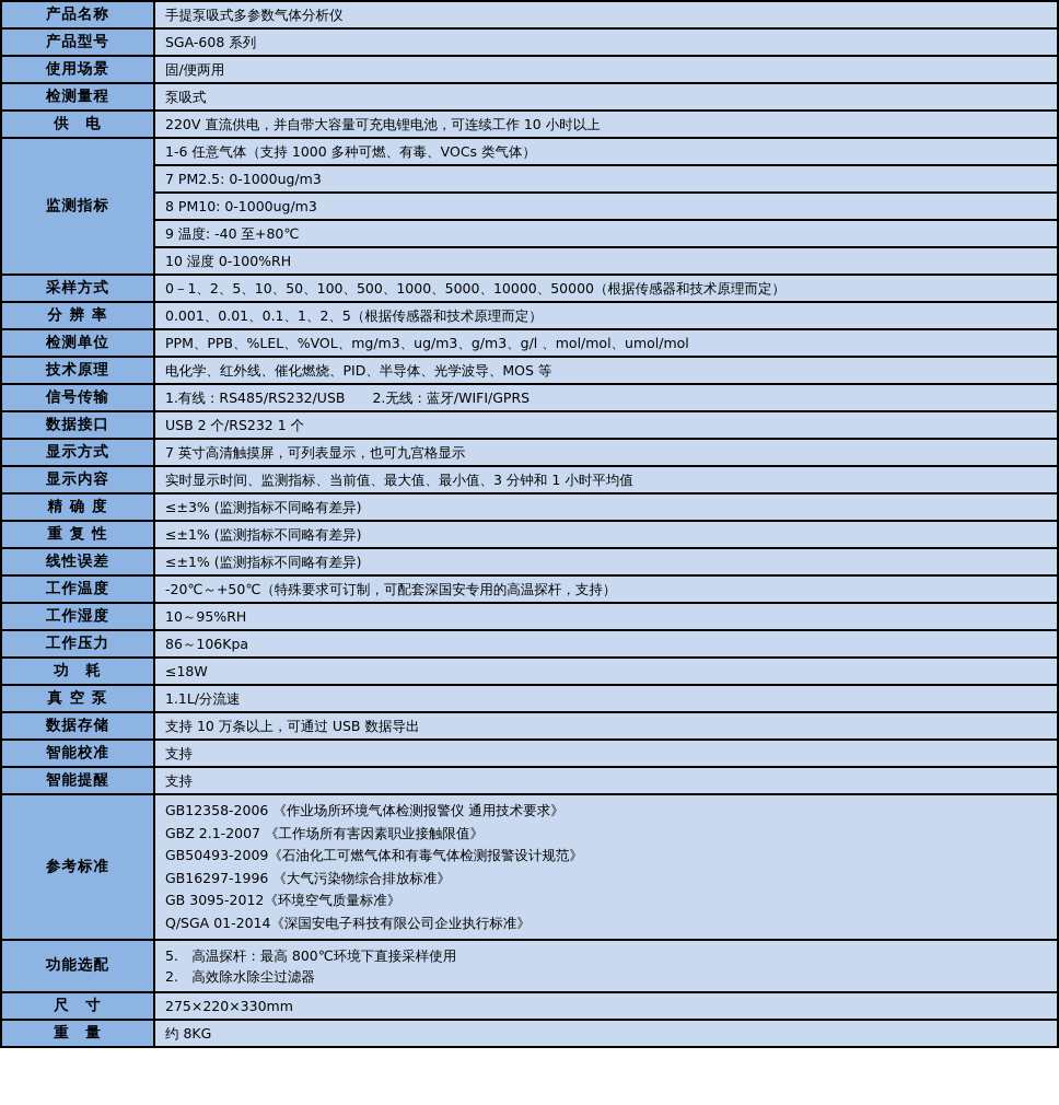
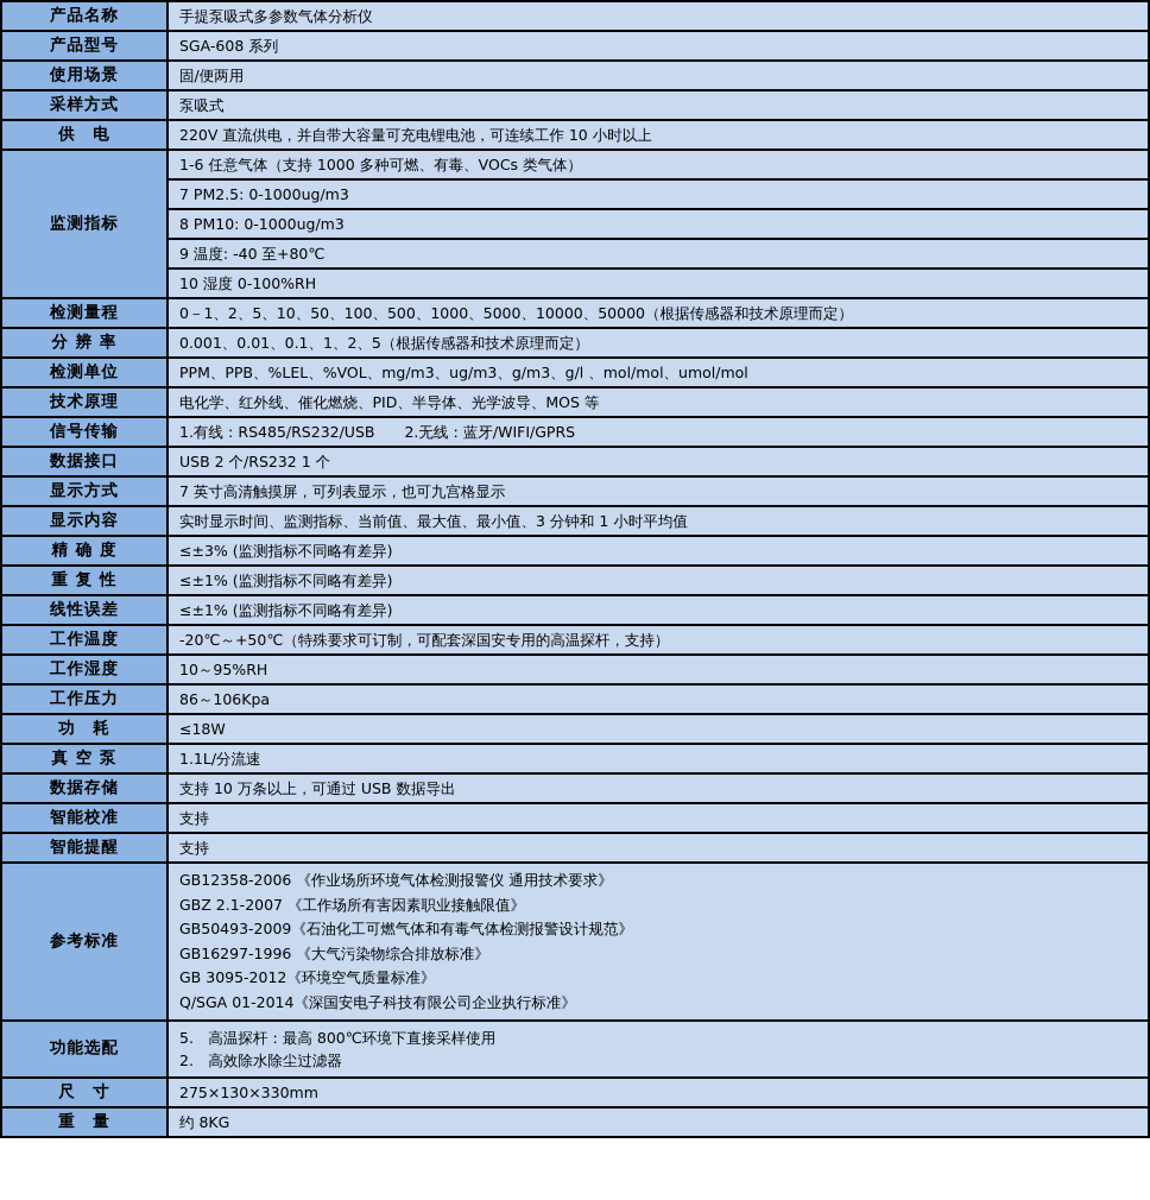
  产品名称	手提泵吸式多参数气体分析仪
  产品型号	SGA-608 系列
  使用场景	固/便两用
- 检测量程	泵吸式
+ 采样方式	泵吸式
  供 电	220V 直流供电，并自带大容量可充电锂电池，可连续工作 10 小时以上
  监测指标	1-6 任意气体（支持 1000 多种可燃、有毒、VOCs 类气体）
  7 PM2.5: 0-1000ug/m3
  8 PM10: 0-1000ug/m3
  9 温度: -40 至+80℃
  10 湿度 0-100%RH
- 采样方式	0－1、2、5、10、50、100、500、1000、5000、10000、50000（根据传感器和技术原理而定）
+ 检测量程	0－1、2、5、10、50、100、500、1000、5000、10000、50000（根据传感器和技术原理而定）
  分 辨 率	0.001、0.01、0.1、1、2、5（根据传感器和技术原理而定）
  检测单位	PPM、PPB、%LEL、%VOL、mg/m3、ug/m3、g/m3、g/l 、mol/mol、umol/mol
  技术原理	电化学、红外线、催化燃烧、PID、半导体、光学波导、MOS 等
  信号传输	1.有线：RS485/RS232/USB 2.无线：蓝牙/WIFI/GPRS
  数据接口	USB 2 个/RS232 1 个
  显示方式	7 英寸高清触摸屏，可列表显示，也可九宫格显示
  显示内容	实时显示时间、监测指标、当前值、最大值、最小值、3 分钟和 1 小时平均值
  精 确 度	≤±3% (监测指标不同略有差异)
  重 复 性	≤±1% (监测指标不同略有差异)
  线性误差	≤±1% (监测指标不同略有差异)
  工作温度	-20℃～+50℃（特殊要求可订制，可配套深国安专用的高温探杆，支持）
  工作湿度	10～95%RH
  工作压力	86～106Kpa
  功 耗	≤18W
  真 空 泵	1.1L/分流速
  数据存储	支持 10 万条以上，可通过 USB 数据导出
  智能校准	支持
  智能提醒	支持
  参考标准	GB12358-2006 《作业场所环境气体检测报警仪 通用技术要求》GBZ 2.1-2007 《工作场所有害因素职业接触限值》GB50493-2009《石油化工可燃气体和有毒气体检测报警设计规范》GB16297-1996 《大气污染物综合排放标准》GB 3095-2012《环境空气质量标准》Q/SGA 01-2014《深国安电子科技有限公司企业执行标准》
  功能选配	5. 高温探杆：最高 800℃环境下直接采样使用2. 高效除水除尘过滤器
- 尺 寸	275×220×330mm
+ 尺 寸	275×130×330mm
  重 量	约 8KG
